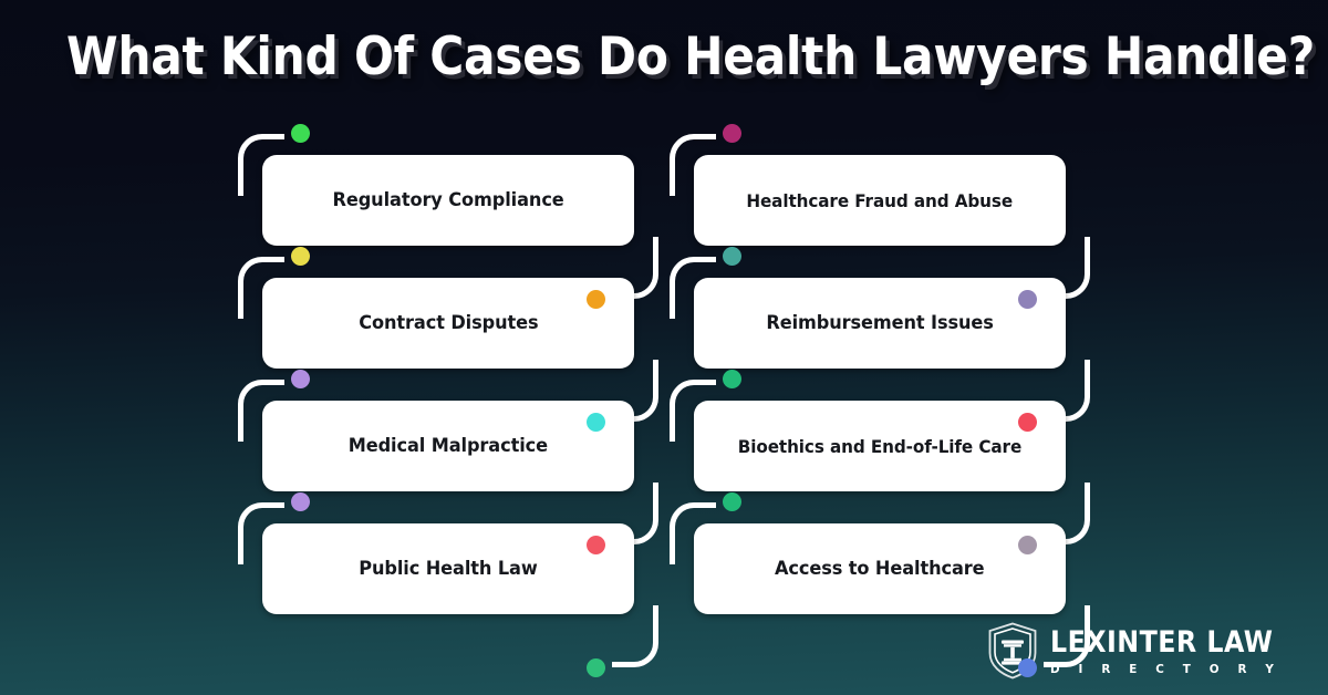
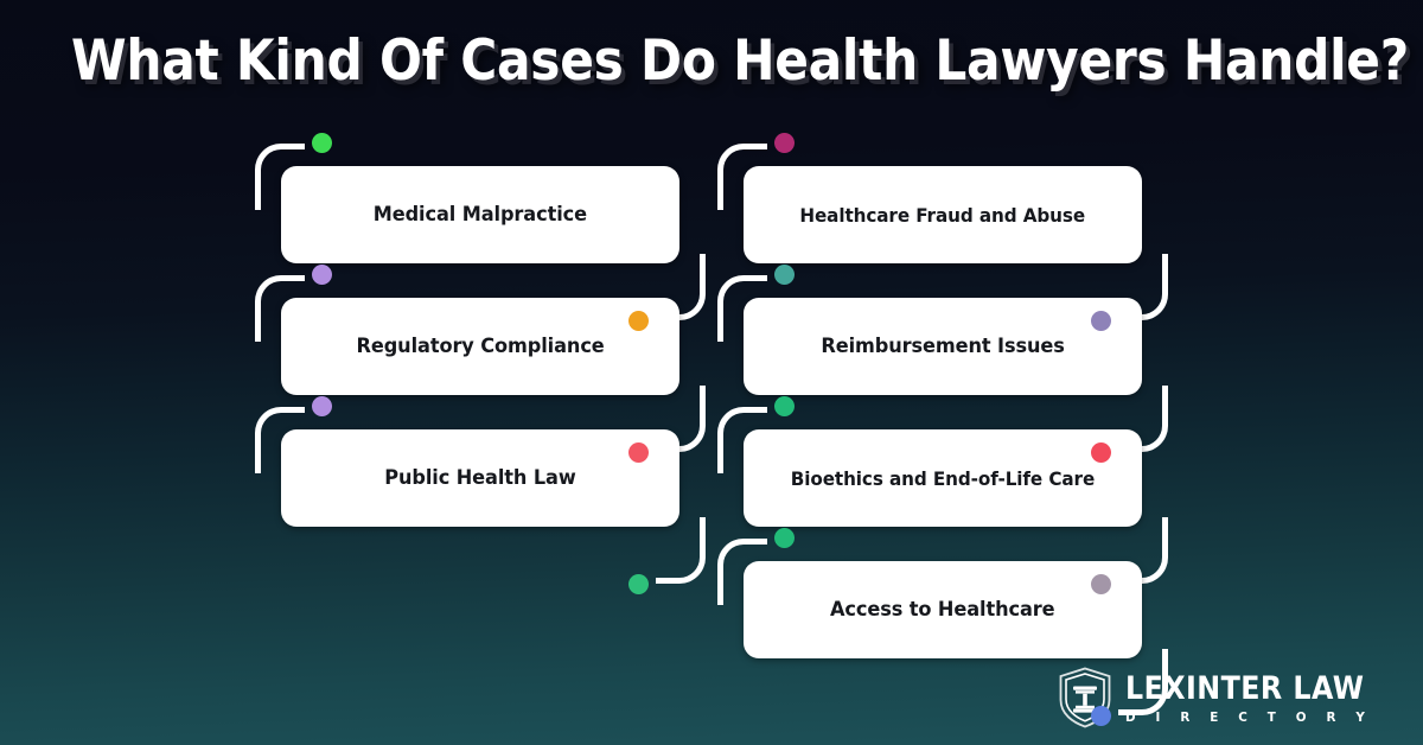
  What Kind Of Cases Do Health Lawyers Handle?
- Regulatory Compliance
+ Medical Malpractice
- Contract Disputes
- Medical Malpractice
+ Regulatory Compliance
  Public Health Law
  Healthcare Fraud and Abuse
  Reimbursement Issues
  Bioethics and End-of-Life Care
  Access to Healthcare
  LEXINTER LAW
  D I R E C T O R Y
